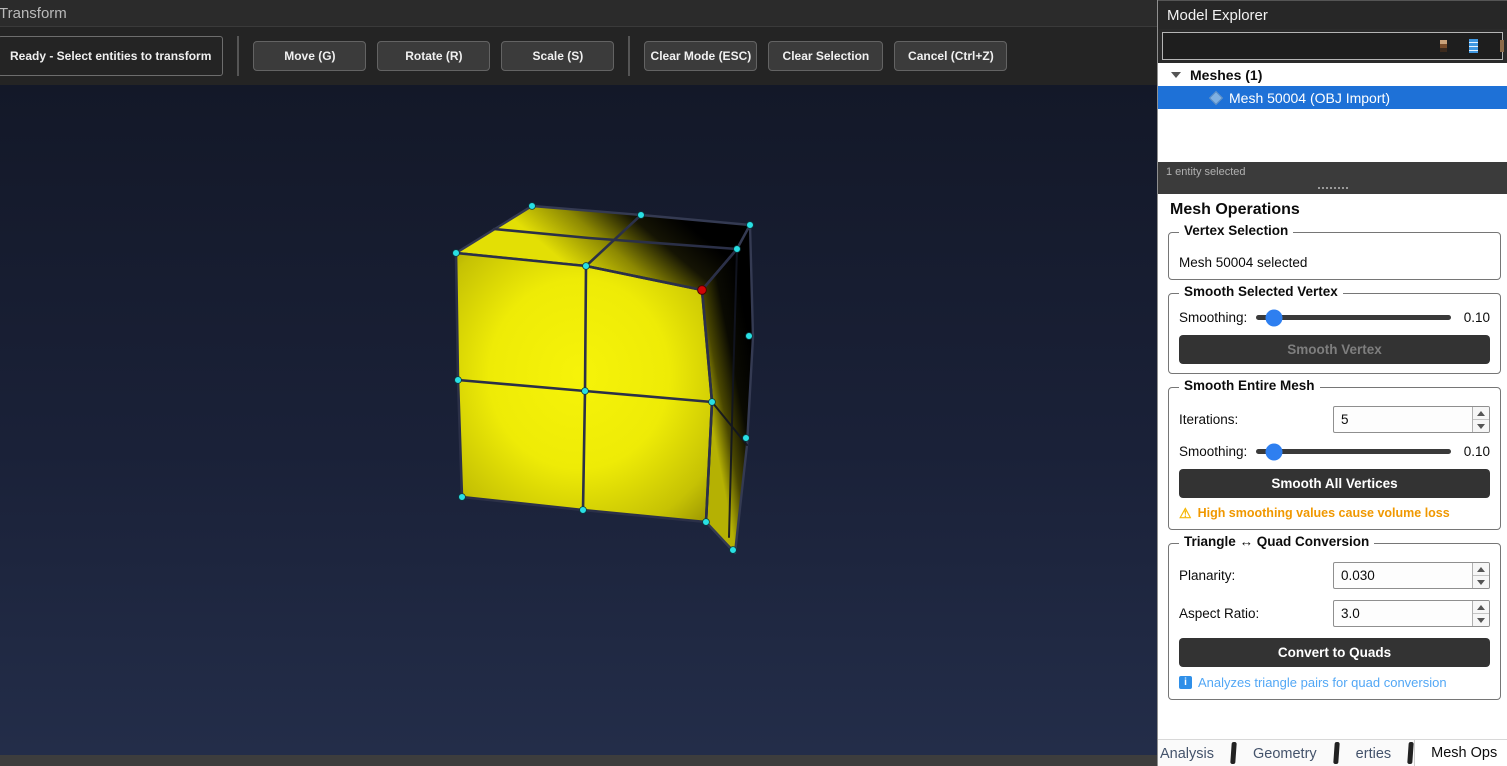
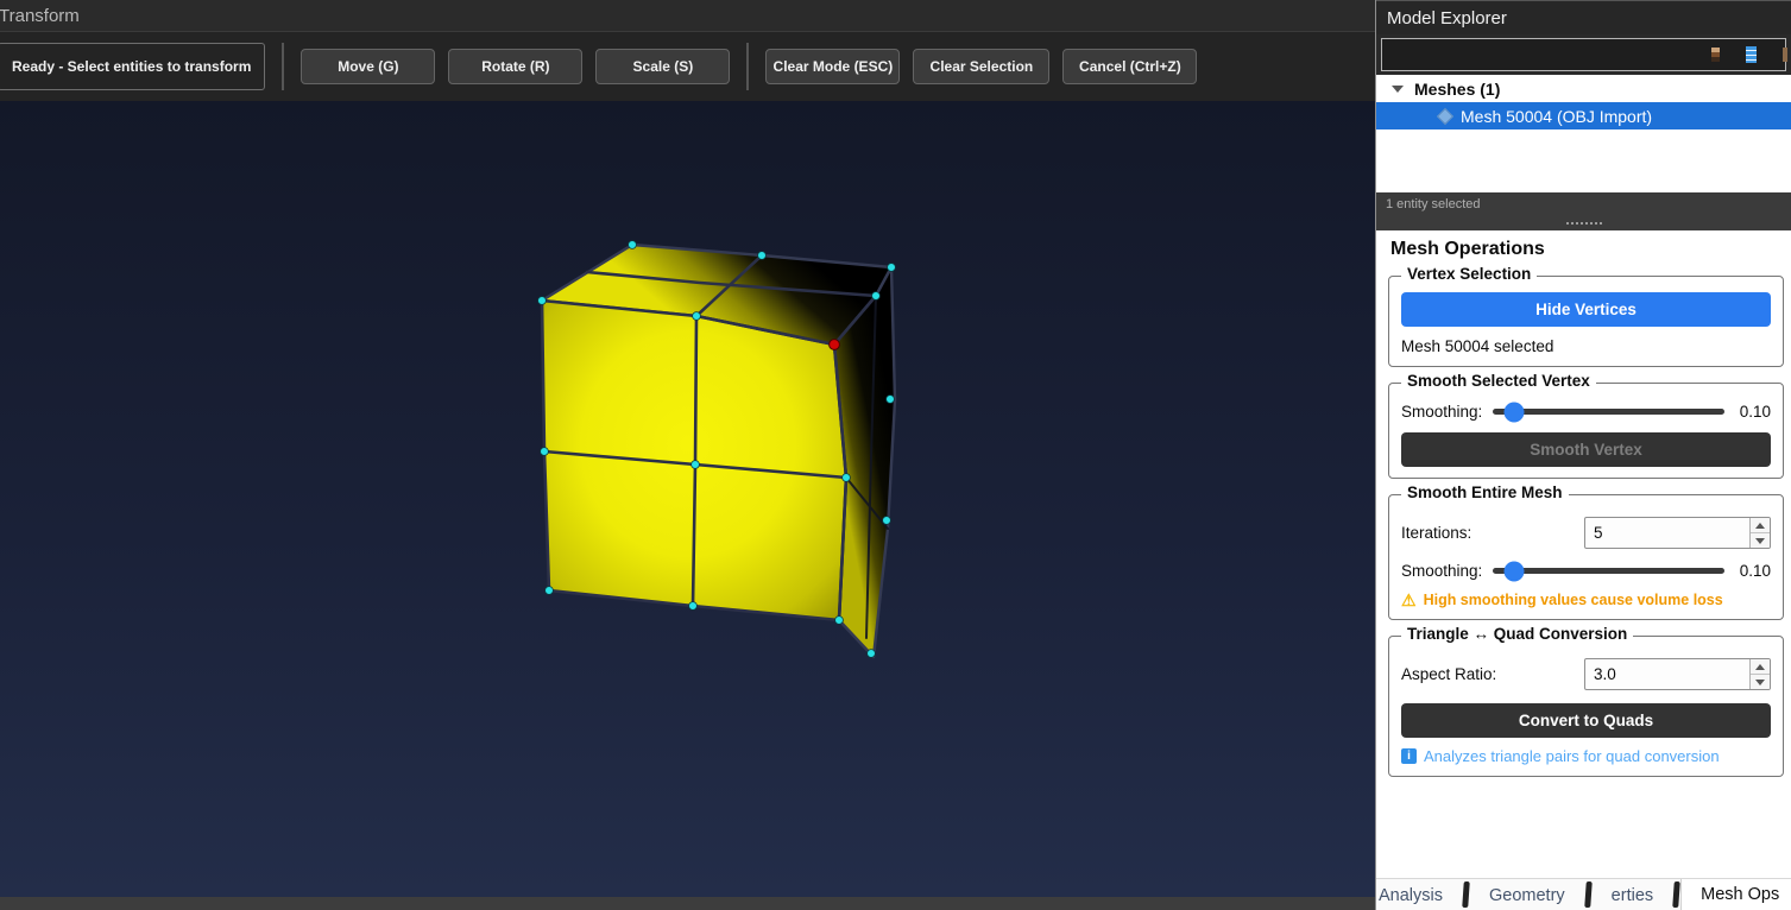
  Transform
  Ready - Select entities to transform
  Move (G)
  Rotate (R)
  Scale (S)
  Clear Mode (ESC)
  Clear Selection
  Cancel (Ctrl+Z)
  Model Explorer
  Meshes (1)
  Mesh 50004 (OBJ Import)
  1 entity selected
  Mesh Operations
  Vertex Selection
+ Hide Vertices
  Mesh 50004 selected
  Smooth Selected Vertex
  Smoothing:
  0.10
  Smooth Vertex
  Smooth Entire Mesh
  Iterations:
  5
  Smoothing:
  0.10
- Smooth All Vertices
  ⚠
  High smoothing values cause volume loss
  Triangle ↔ Quad Conversion
- Planarity:
- 0.030
  Aspect Ratio:
  3.0
  Convert to Quads
  i
  Analyzes triangle pairs for quad conversion
  Analysis
  Geometry
  erties
  Mesh Ops
